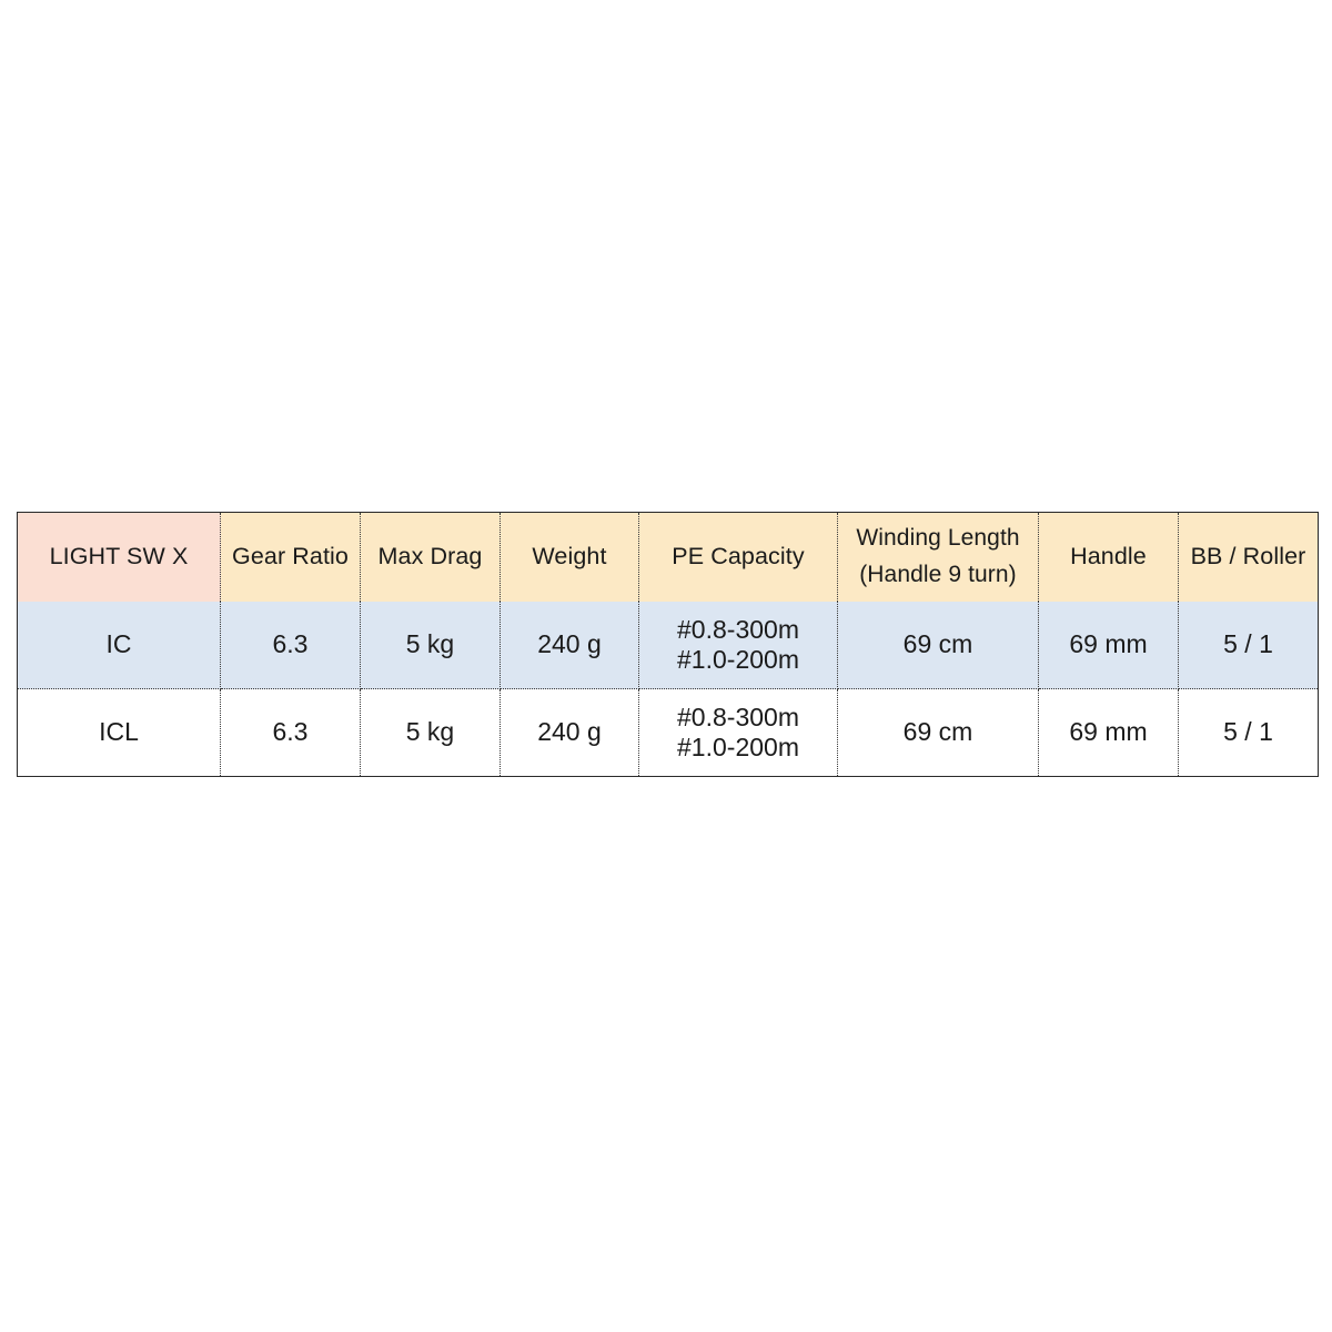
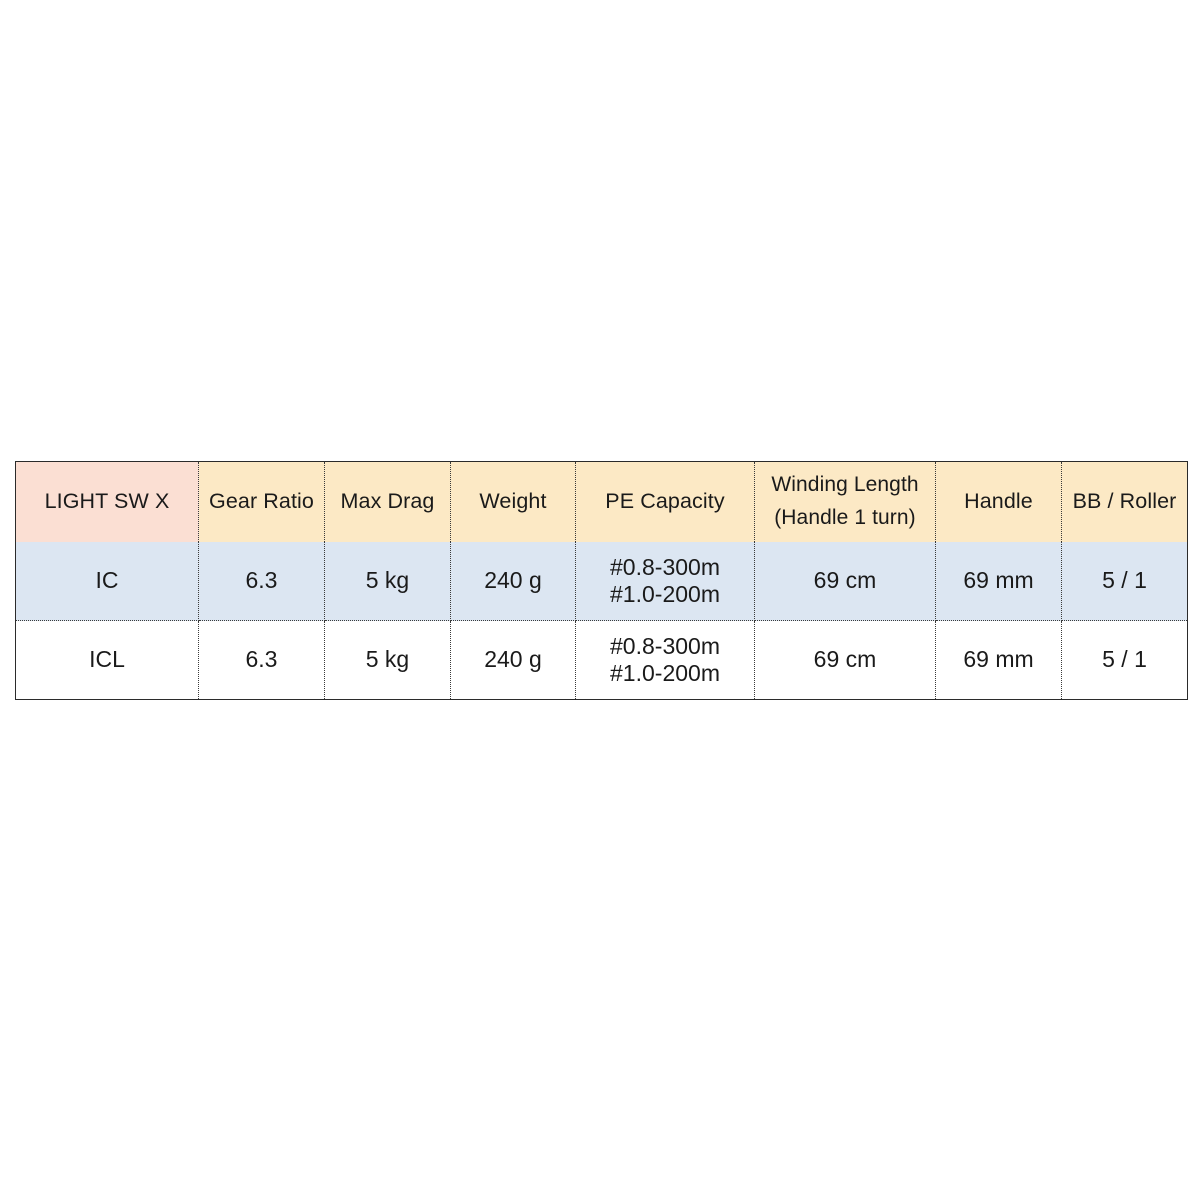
- LIGHT SW X	Gear Ratio	Max Drag	Weight	PE Capacity	Winding Length (Handle 9 turn)	Handle	BB / Roller
+ LIGHT SW X	Gear Ratio	Max Drag	Weight	PE Capacity	Winding Length (Handle 1 turn)	Handle	BB / Roller
  IC	6.3	5 kg	240 g	#0.8-300m #1.0-200m	69 cm	69 mm	5 / 1
  ICL	6.3	5 kg	240 g	#0.8-300m #1.0-200m	69 cm	69 mm	5 / 1
